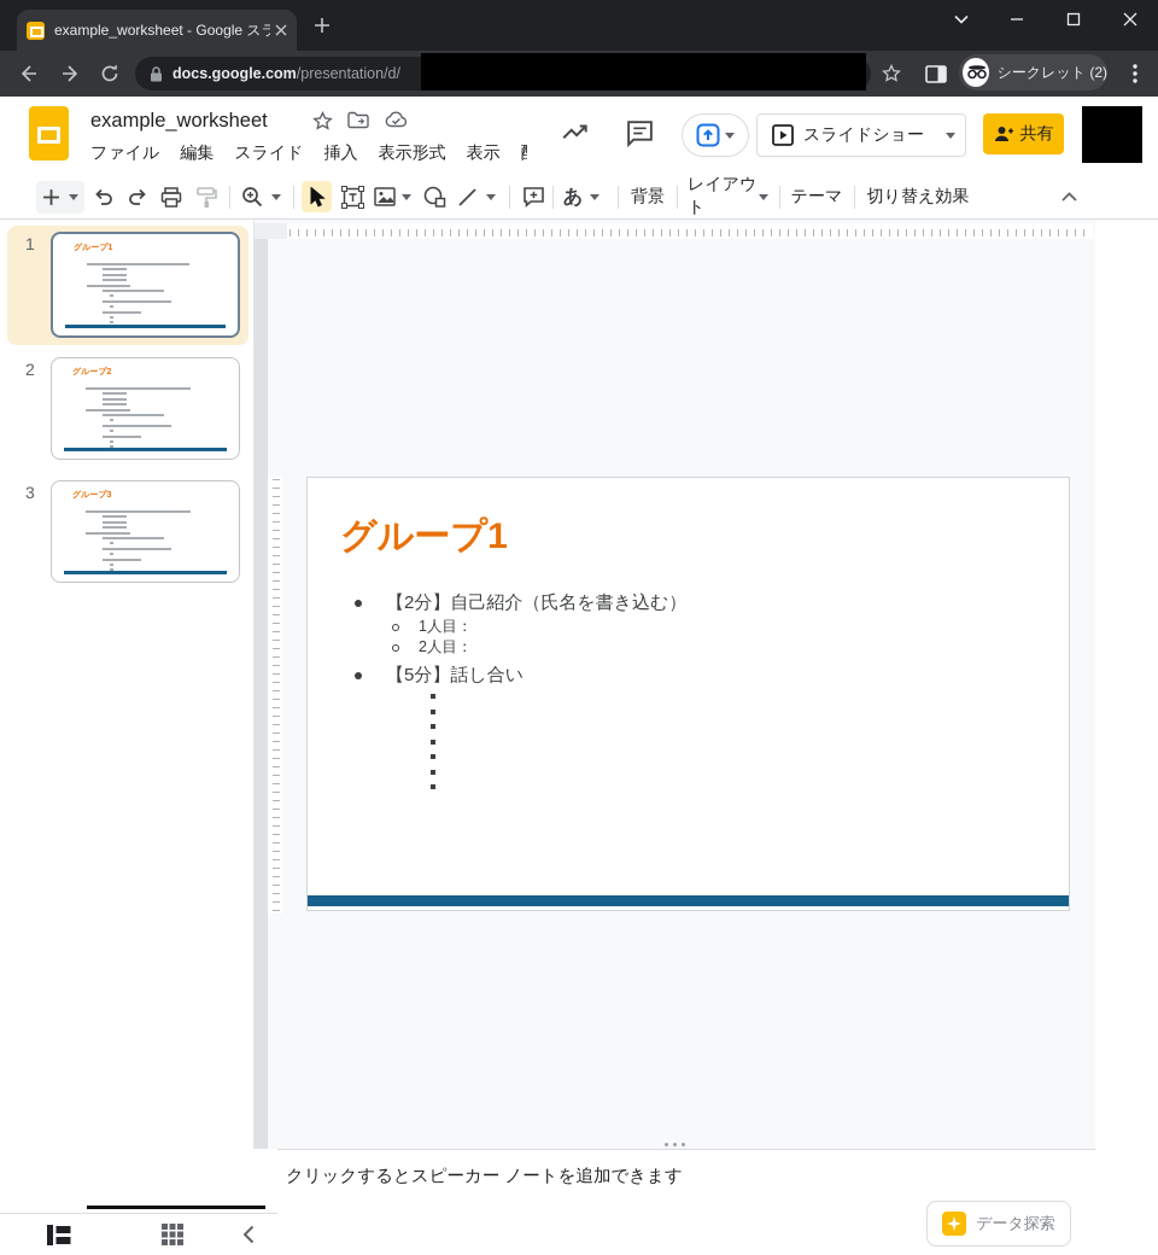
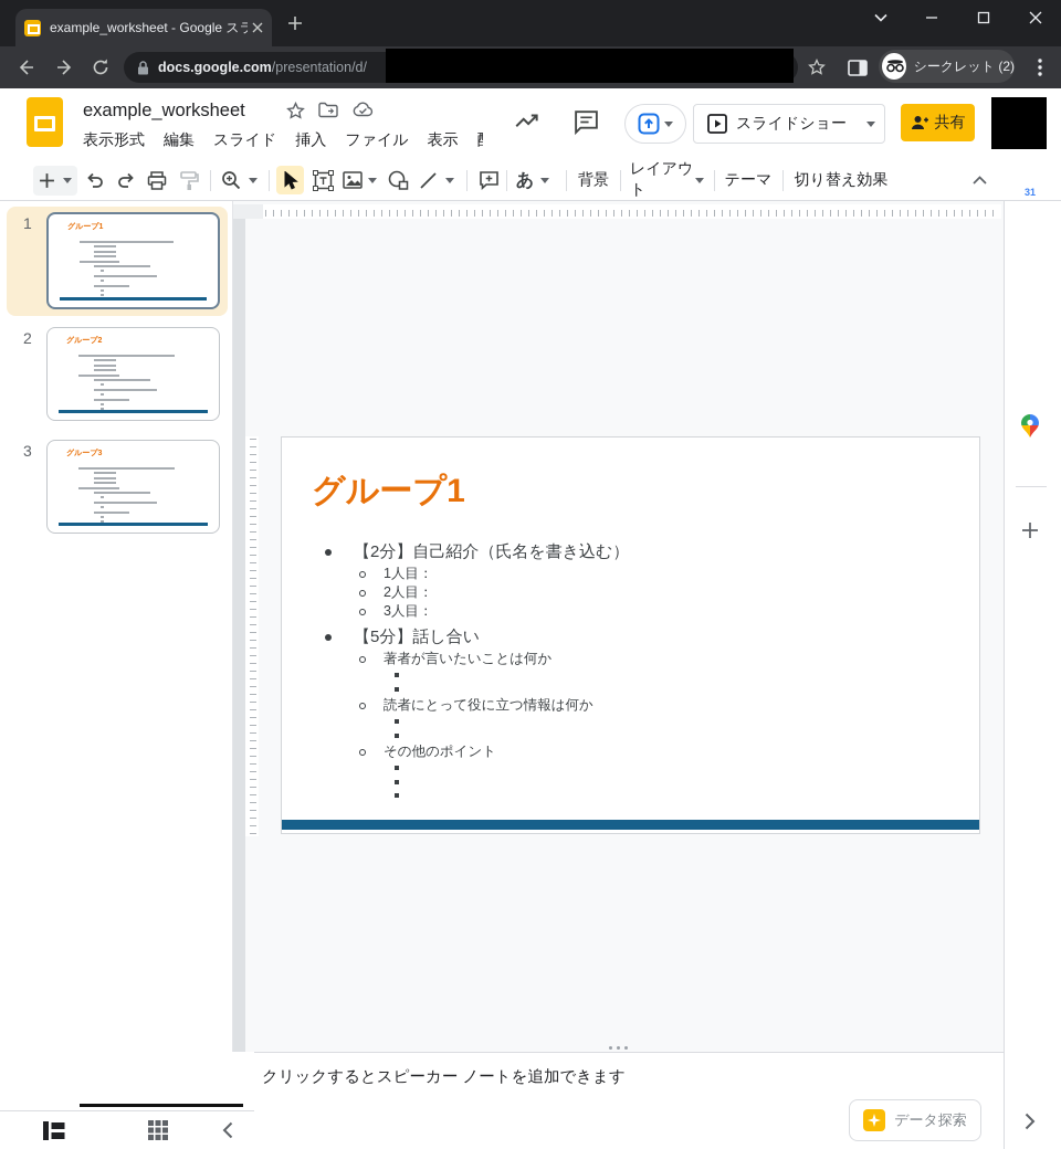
  example_worksheet - Google スラ
  docs.google.com
  /presentation/d/
  シークレット (2)
  example_worksheet
- ファイル
+ 表示形式
  編集
  スライド
  挿入
- 表示形式
+ ファイル
  表示
  スライドショー
  共有
  あ
  背景
  レイアウト
  テーマ
  切り替え効果
  1
  2
  3
  グループ1
  【2分】自己紹介（氏名を書き込む）
  1人目：
  2人目：
+ 3人目：
  【5分】話し合い
+ 著者が言いたいことは何か
+ 読者にとって役に立つ情報は何か
+ その他のポイント
  クリックするとスピーカー ノートを追加できます
  データ探索
+ 31
